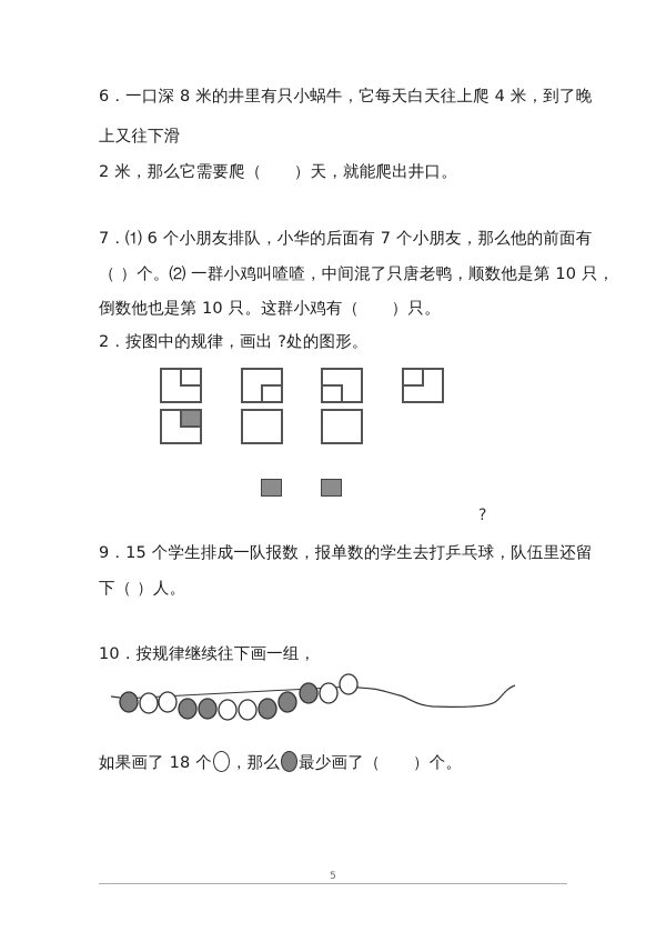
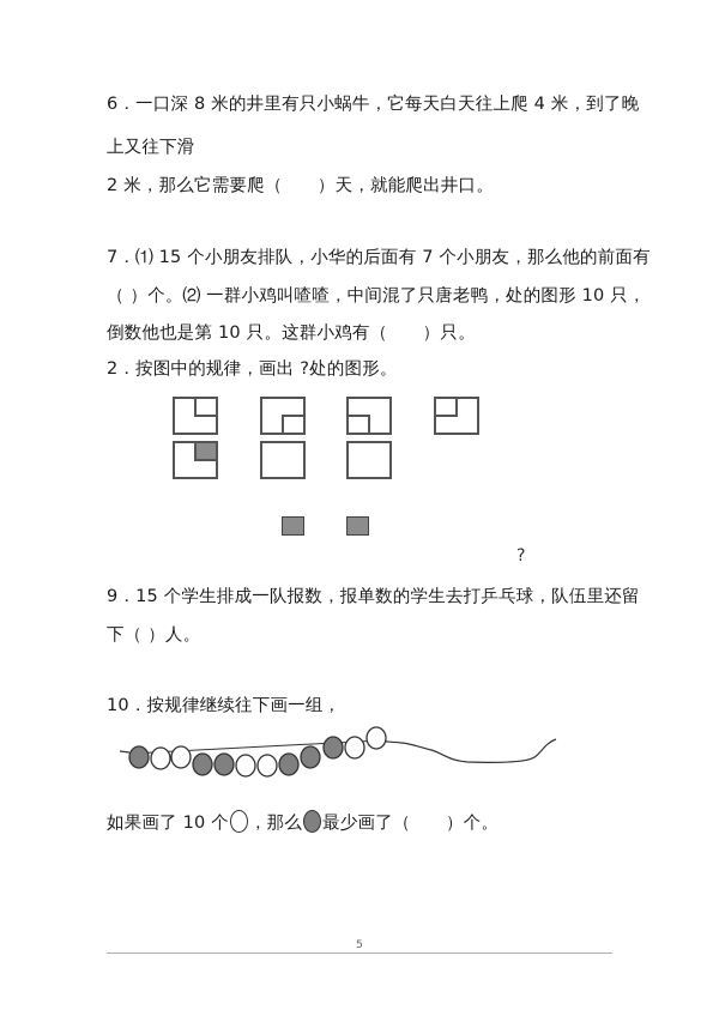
  6．一口深 8 米的井里有只小蜗牛，它每天白天往上爬 4 米，到了晚
  上又往下滑
  2 米，那么它需要爬（ ）天，就能爬出井口。
- 7．⑴ 6 个小朋友排队，小华的后面有 7 个小朋友，那么他的前面有
+ 7．⑴ 15 个小朋友排队，小华的后面有 7 个小朋友，那么他的前面有
- （ ）个。⑵ 一群小鸡叫喳喳，中间混了只唐老鸭，顺数他是第 10 只，
+ （ ）个。⑵ 一群小鸡叫喳喳，中间混了只唐老鸭，处的图形 10 只，
  倒数他也是第 10 只。这群小鸡有（ ）只。
  2．按图中的规律，画出 ?处的图形。
  ?
  9．15 个学生排成一队报数，报单数的学生去打乒乓球，队伍里还留
  下（ ）人。
  10．按规律继续往下画一组，
- 如果画了 18 个 ，那么 最少画了（ ）个。
+ 如果画了 10 个 ，那么 最少画了（ ）个。
  5
